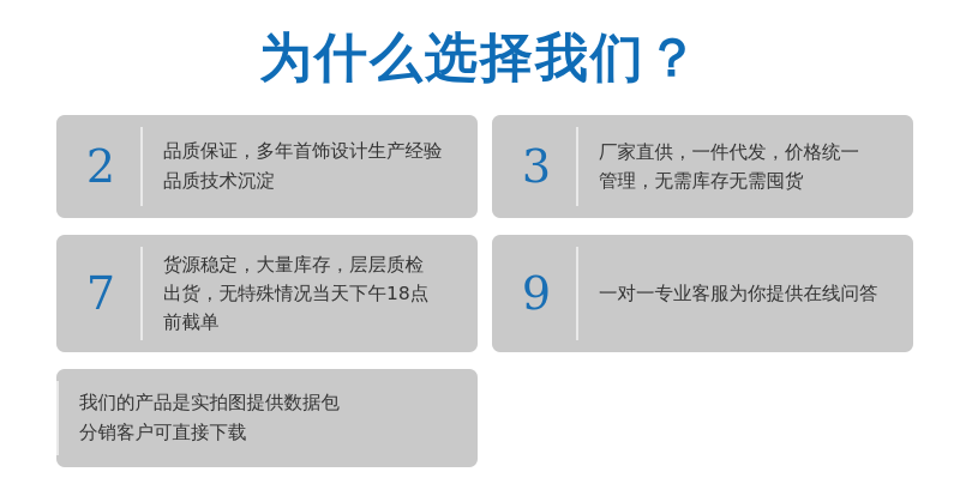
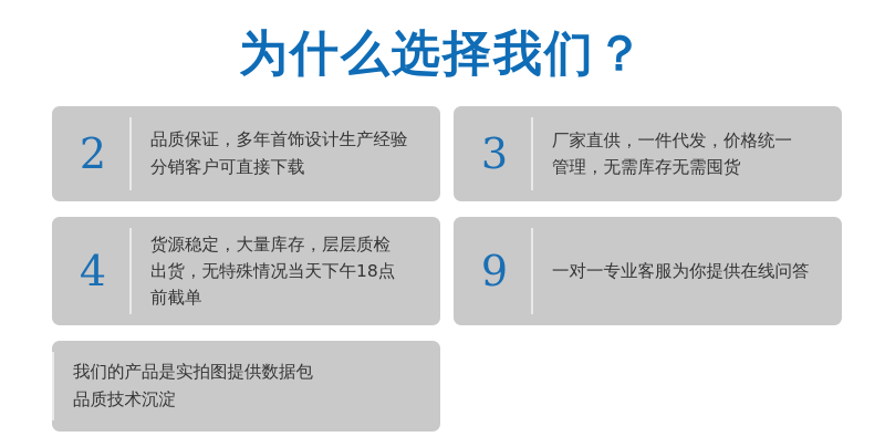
  为什么选择我们？
  2
  品质保证，多年首饰设计生产经验
- 品质技术沉淀
+ 分销客户可直接下载
  3
  厂家直供，一件代发，价格统一
  管理，无需库存无需囤货
- 7
+ 4
  货源稳定，大量库存，层层质检
  出货，无特殊情况当天下午18点
  前截单
  9
  一对一专业客服为你提供在线问答
  我们的产品是实拍图提供数据包
- 分销客户可直接下载
+ 品质技术沉淀
